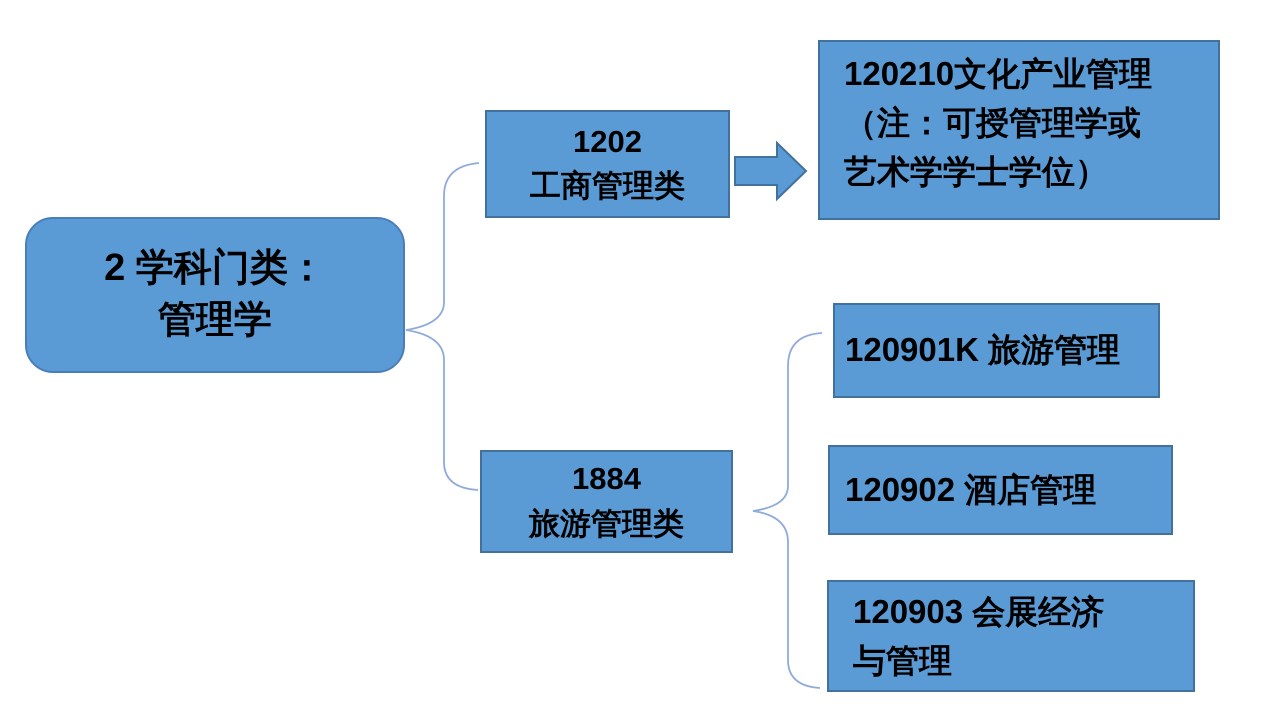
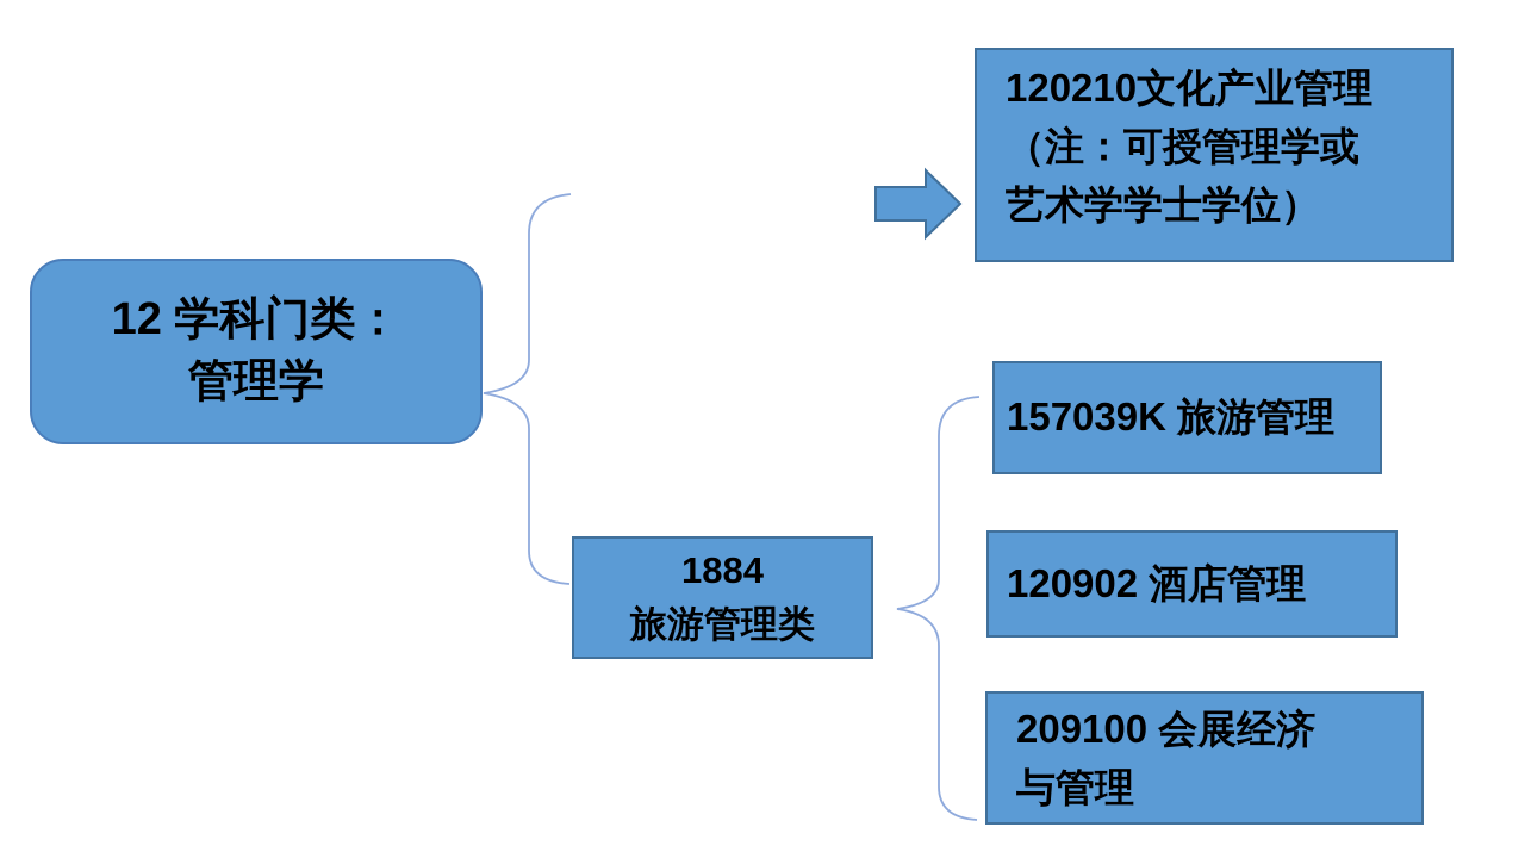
- 2 学科门类：
+ 12 学科门类：
  管理学
- 1202
- 工商管理类
  120210文化产业管理
  （注：可授管理学或
  艺术学学士学位）
  1884
  旅游管理类
- 120901K 旅游管理
+ 157039K 旅游管理
  120902 酒店管理
- 120903 会展经济
+ 209100 会展经济
  与管理
